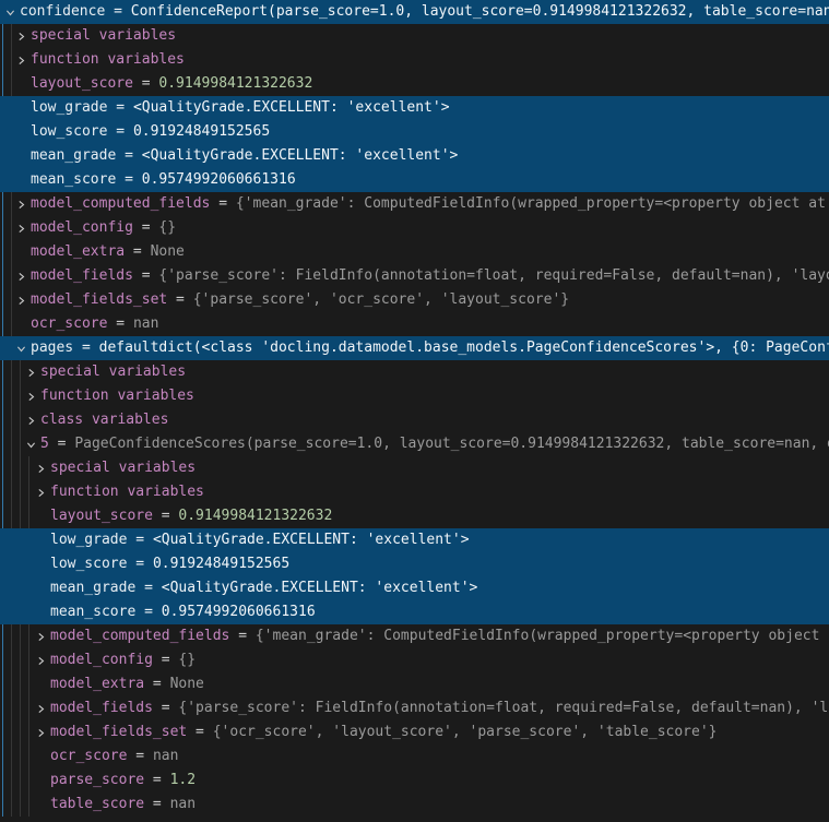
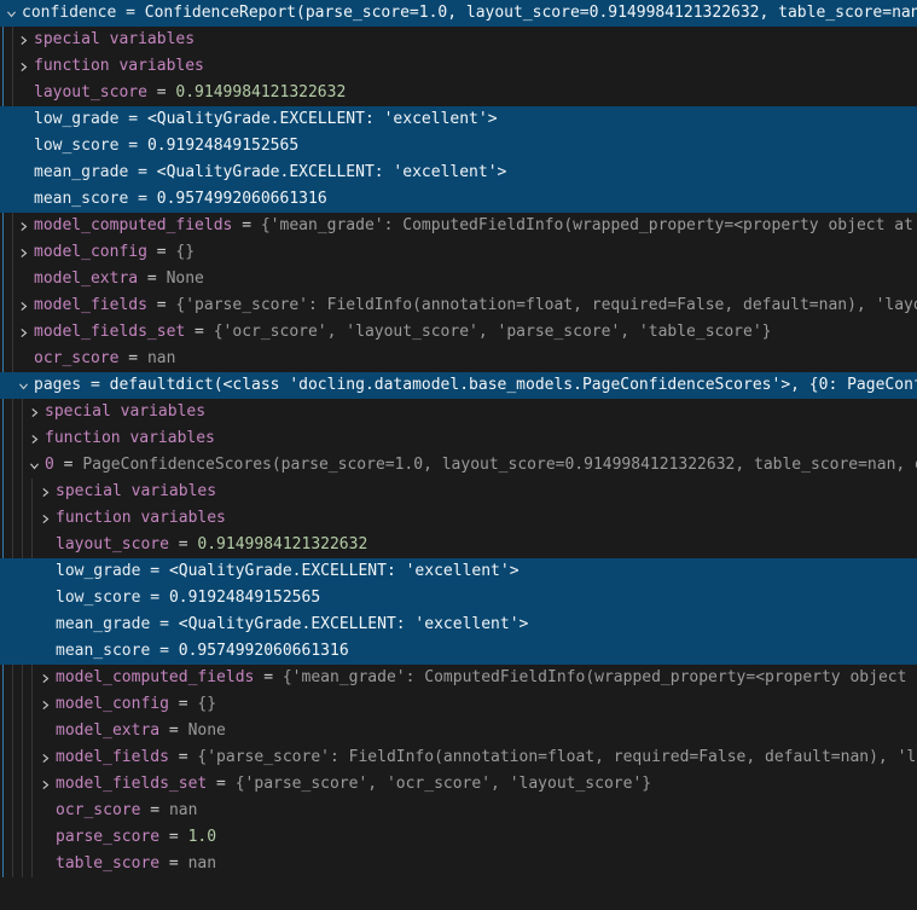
  confidence
  =
  ConfidenceReport(parse_score=1.0, layout_score=0.9149984121322632, table_score=nan
  special variables
  function variables
  layout_score
  =
  0.9149984121322632
  low_grade
  =
  <QualityGrade.EXCELLENT: 'excellent'>
  low_score
  =
  0.91924849152565
  mean_grade
  =
  <QualityGrade.EXCELLENT: 'excellent'>
  mean_score
  =
  0.9574992060661316
  model_computed_fields
  =
  {'mean_grade': ComputedFieldInfo(wrapped_property=<property object at
  model_config
  =
  {}
  model_extra
  =
  None
  model_fields
  =
  {'parse_score': FieldInfo(annotation=float, required=False, default=nan), 'lay
  model_fields_set
  =
- {'parse_score', 'ocr_score', 'layout_score'}
+ {'ocr_score', 'layout_score', 'parse_score', 'table_score'}
  ocr_score
  =
  nan
  pages
  =
  defaultdict(<class 'docling.datamodel.base_models.PageConfidenceScores'>, {0: PageCon
  special variables
  function variables
- class variables
- 5
+ 0
  =
  PageConfidenceScores(parse_score=1.0, layout_score=0.9149984121322632, table_score=nan,
  special variables
  function variables
  layout_score
  =
  0.9149984121322632
  low_grade
  =
  <QualityGrade.EXCELLENT: 'excellent'>
  low_score
  =
  0.91924849152565
  mean_grade
  =
  <QualityGrade.EXCELLENT: 'excellent'>
  mean_score
  =
  0.9574992060661316
  model_computed_fields
  =
  {'mean_grade': ComputedFieldInfo(wrapped_property=<property object
  model_config
  =
  {}
  model_extra
  =
  None
  model_fields
  =
  {'parse_score': FieldInfo(annotation=float, required=False, default=nan), 'l
  model_fields_set
  =
- {'ocr_score', 'layout_score', 'parse_score', 'table_score'}
+ {'parse_score', 'ocr_score', 'layout_score'}
  ocr_score
  =
  nan
  parse_score
  =
- 1.2
+ 1.0
  table_score
  =
  nan
